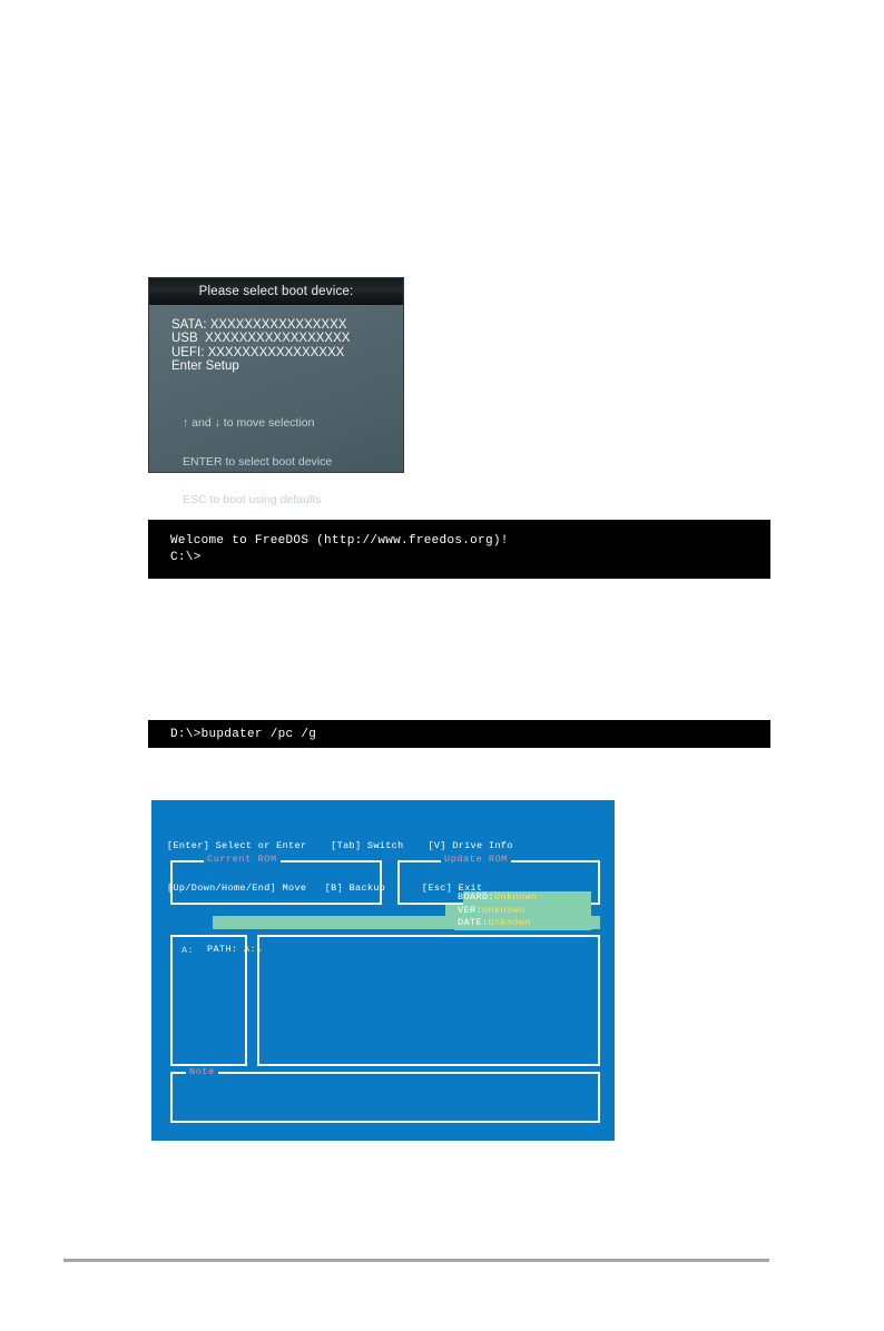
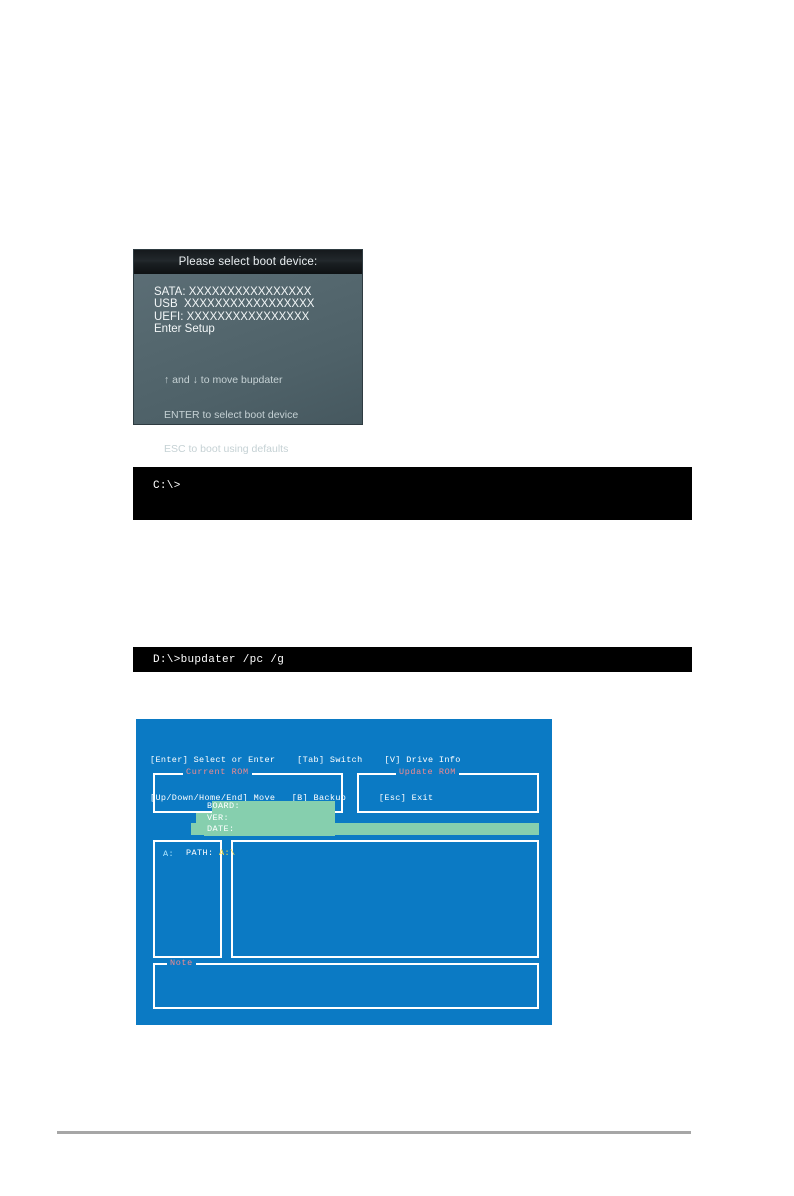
  Please select boot device:
  SATA: XXXXXXXXXXXXXXXX
  USB XXXXXXXXXXXXXXXXX
  UEFI: XXXXXXXXXXXXXXXX
  Enter Setup
- ↑ and ↓ to move selection
+ ↑ and ↓ to move bupdater
  ENTER to select boot device
  ESC to boot using defaults
- Welcome to FreeDOS (http://www.freedos.org)!
  C:\>
  D:\>bupdater /pc /g
  Current ROM
+ BOARD:
+ VER:
+ DATE:
  Update ROM
- BOARD:Unknown
- VER:Unknown
- DATE:Unknown
  PATH: A:\
  A:
  Note
  [Enter] Select or Enter [Tab] Switch [V] Drive Info
  [Up/Down/Home/End] Move [B] Backup [Esc] Exit
